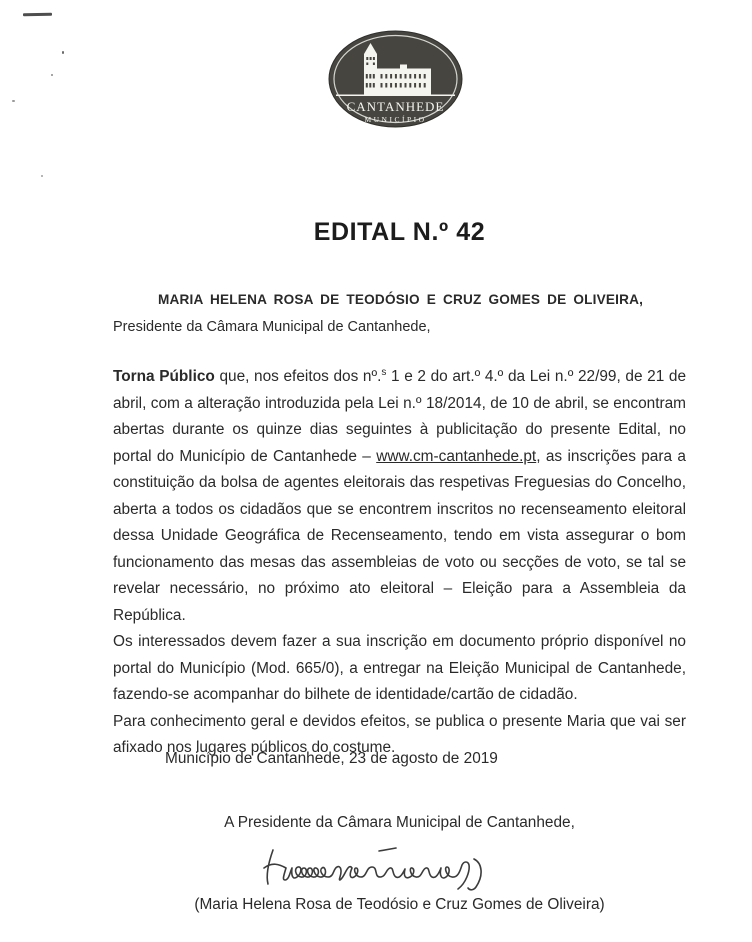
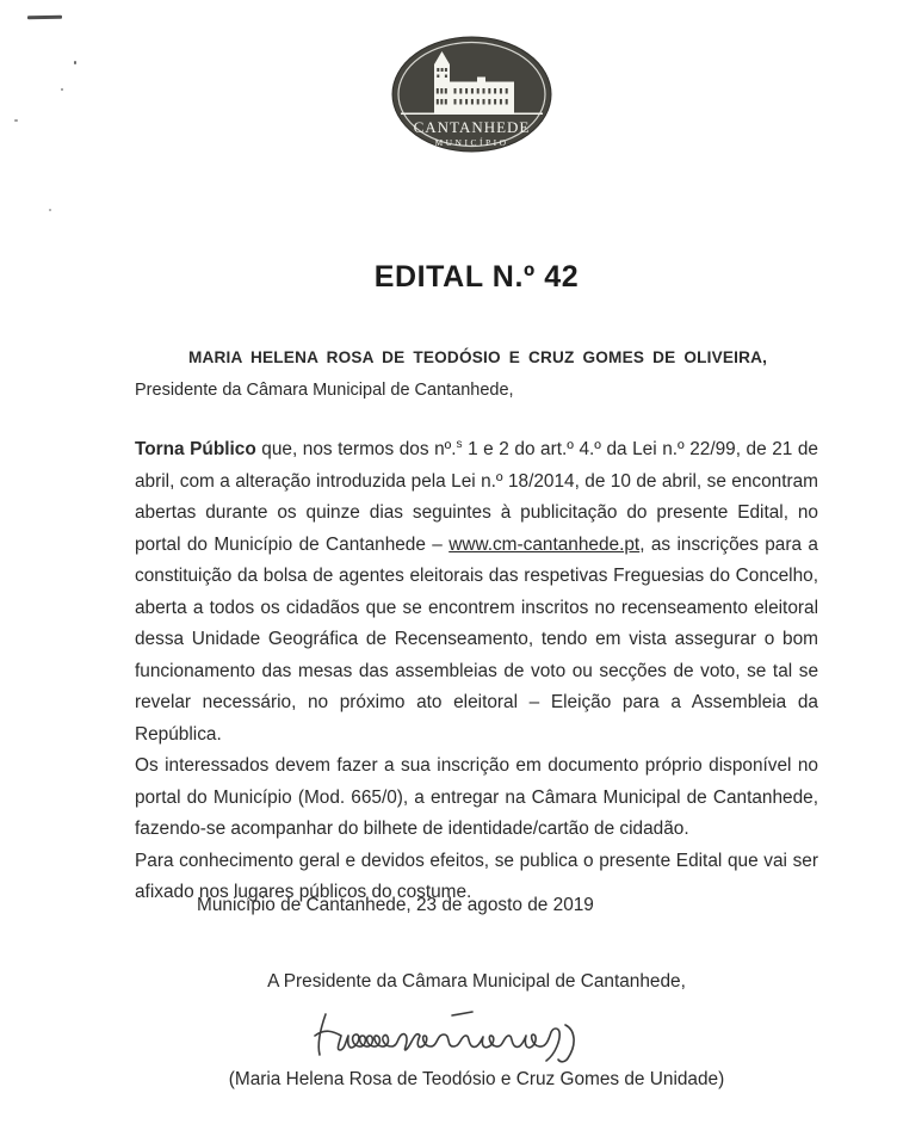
  CANTANHEDE
  MUNICÍPIO
  EDITAL N.º 42
  MARIA HELENA ROSA DE TEODÓSIO E CRUZ GOMES DE OLIVEIRA,
  Presidente da Câmara Municipal de Cantanhede,
- Torna Público que, nos efeitos dos nº.s 1 e 2 do art.º 4.º da Lei n.º 22/99, de 21 de abril, com a alteração introduzida pela Lei n.º 18/2014, de 10 de abril, se encontram abertas durante os quinze dias seguintes à publicitação do presente Edital, no portal do Município de Cantanhede – www.cm-cantanhede.pt, as inscrições para a constituição da bolsa de agentes eleitorais das respetivas Freguesias do Concelho, aberta a todos os cidadãos que se encontrem inscritos no recenseamento eleitoral dessa Unidade Geográfica de Recenseamento, tendo em vista assegurar o bom funcionamento das mesas das assembleias de voto ou secções de voto, se tal se revelar necessário, no próximo ato eleitoral – Eleição para a Assembleia da República.
+ Torna Público que, nos termos dos nº.s 1 e 2 do art.º 4.º da Lei n.º 22/99, de 21 de abril, com a alteração introduzida pela Lei n.º 18/2014, de 10 de abril, se encontram abertas durante os quinze dias seguintes à publicitação do presente Edital, no portal do Município de Cantanhede – www.cm-cantanhede.pt, as inscrições para a constituição da bolsa de agentes eleitorais das respetivas Freguesias do Concelho, aberta a todos os cidadãos que se encontrem inscritos no recenseamento eleitoral dessa Unidade Geográfica de Recenseamento, tendo em vista assegurar o bom funcionamento das mesas das assembleias de voto ou secções de voto, se tal se revelar necessário, no próximo ato eleitoral – Eleição para a Assembleia da República.
- Os interessados devem fazer a sua inscrição em documento próprio disponível no portal do Município (Mod. 665/0), a entregar na Eleição Municipal de Cantanhede, fazendo-se acompanhar do bilhete de identidade/cartão de cidadão.
+ Os interessados devem fazer a sua inscrição em documento próprio disponível no portal do Município (Mod. 665/0), a entregar na Câmara Municipal de Cantanhede, fazendo-se acompanhar do bilhete de identidade/cartão de cidadão.
- Para conhecimento geral e devidos efeitos, se publica o presente Maria que vai ser afixado nos lugares públicos do costume.
+ Para conhecimento geral e devidos efeitos, se publica o presente Edital que vai ser afixado nos lugares públicos do costume.
  Município de Cantanhede, 23 de agosto de 2019
  A Presidente da Câmara Municipal de Cantanhede,
- (Maria Helena Rosa de Teodósio e Cruz Gomes de Oliveira)
+ (Maria Helena Rosa de Teodósio e Cruz Gomes de Unidade)
